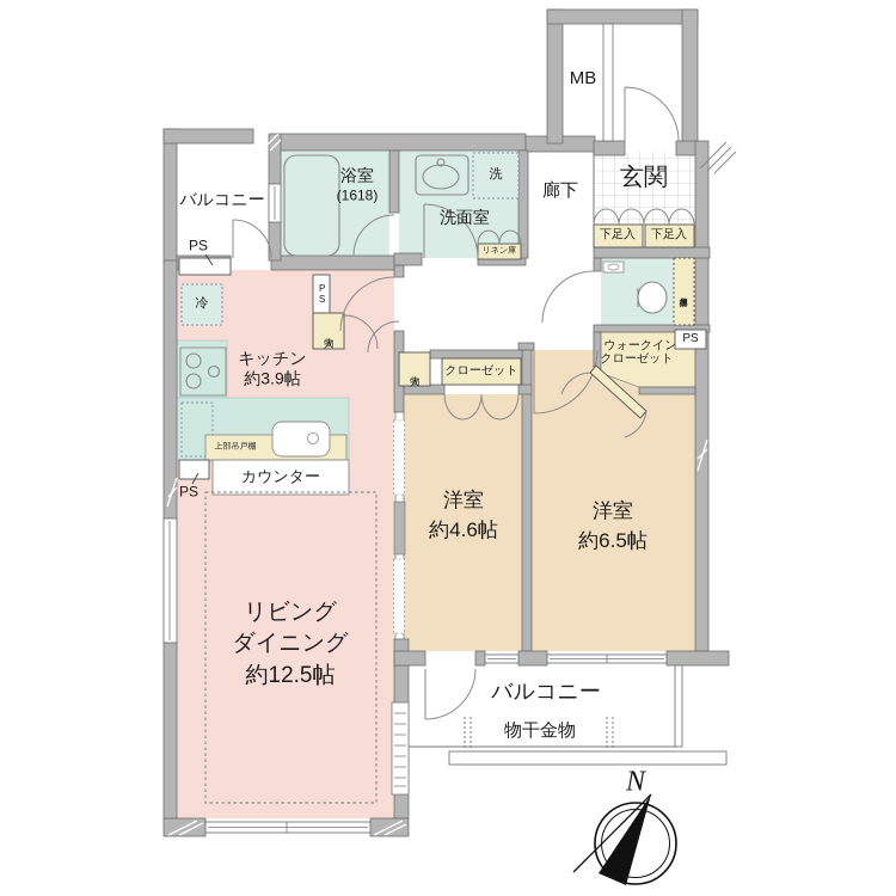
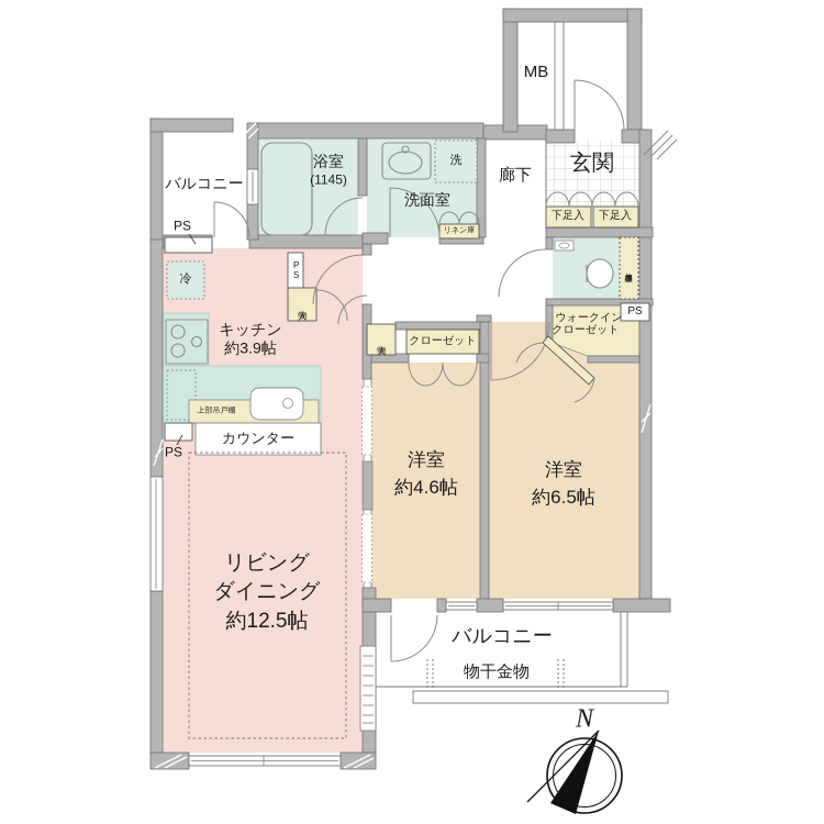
  MB
  玄関
  廊下
  下足入
  下足入
  バルコニー
  PS
  浴室
- (1618)
+ (1145)
  洗面室
  洗
  PS
  ウォークイン
  クローゼット
  キッチン
  約3.9帖
  冷
  カウンター
  PS
  リビング
  ダイニング
  約12.5帖
  クローゼット
  洋室
  約4.6帖
  洋室
  約6.5帖
  バルコニー
  物干金物
  N
